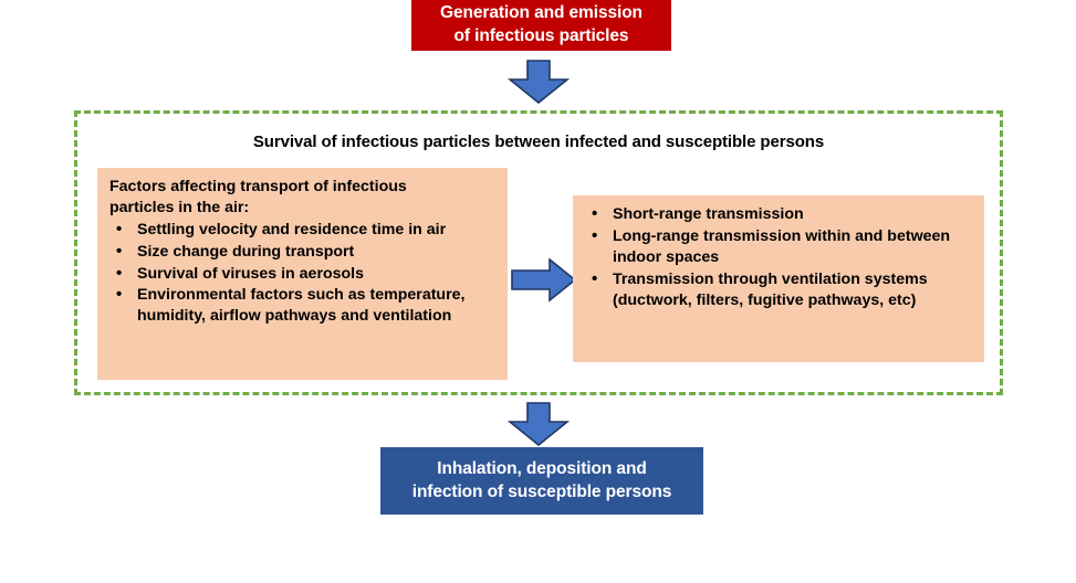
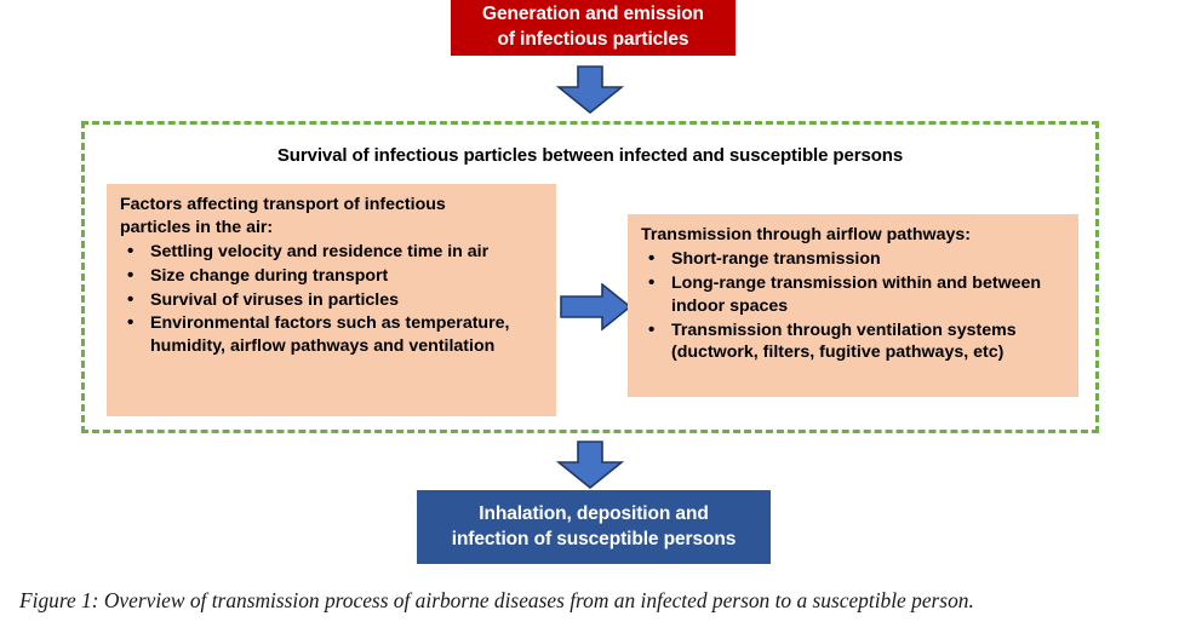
  Generation and emission
  of infectious particles
  Survival of infectious particles between infected and susceptible persons
  Factors affecting transport of infectious
  particles in the air:
  Settling velocity and residence time in air
  Size change during transport
- Survival of viruses in aerosols
+ Survival of viruses in particles
  Environmental factors such as temperature, humidity, airflow pathways and ventilation
+ Transmission through airflow pathways:
  Short-range transmission
  Long-range transmission within and between indoor spaces
  Transmission through ventilation systems (ductwork, filters, fugitive pathways, etc)
  Inhalation, deposition and
  infection of susceptible persons
+ Figure 1: Overview of transmission process of airborne diseases from an infected person to a susceptible person.
